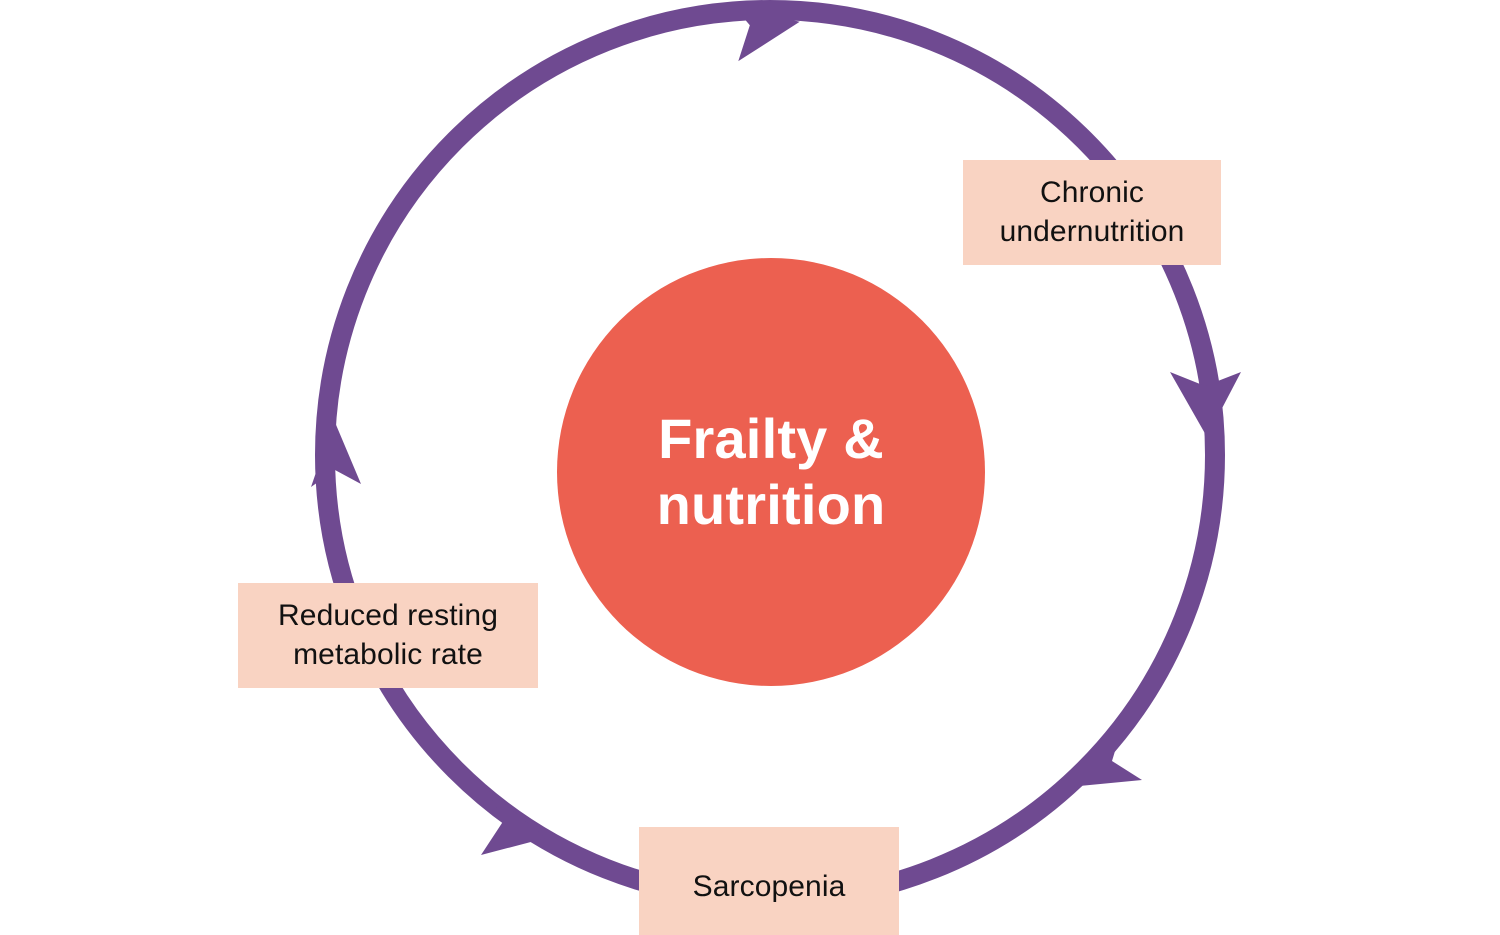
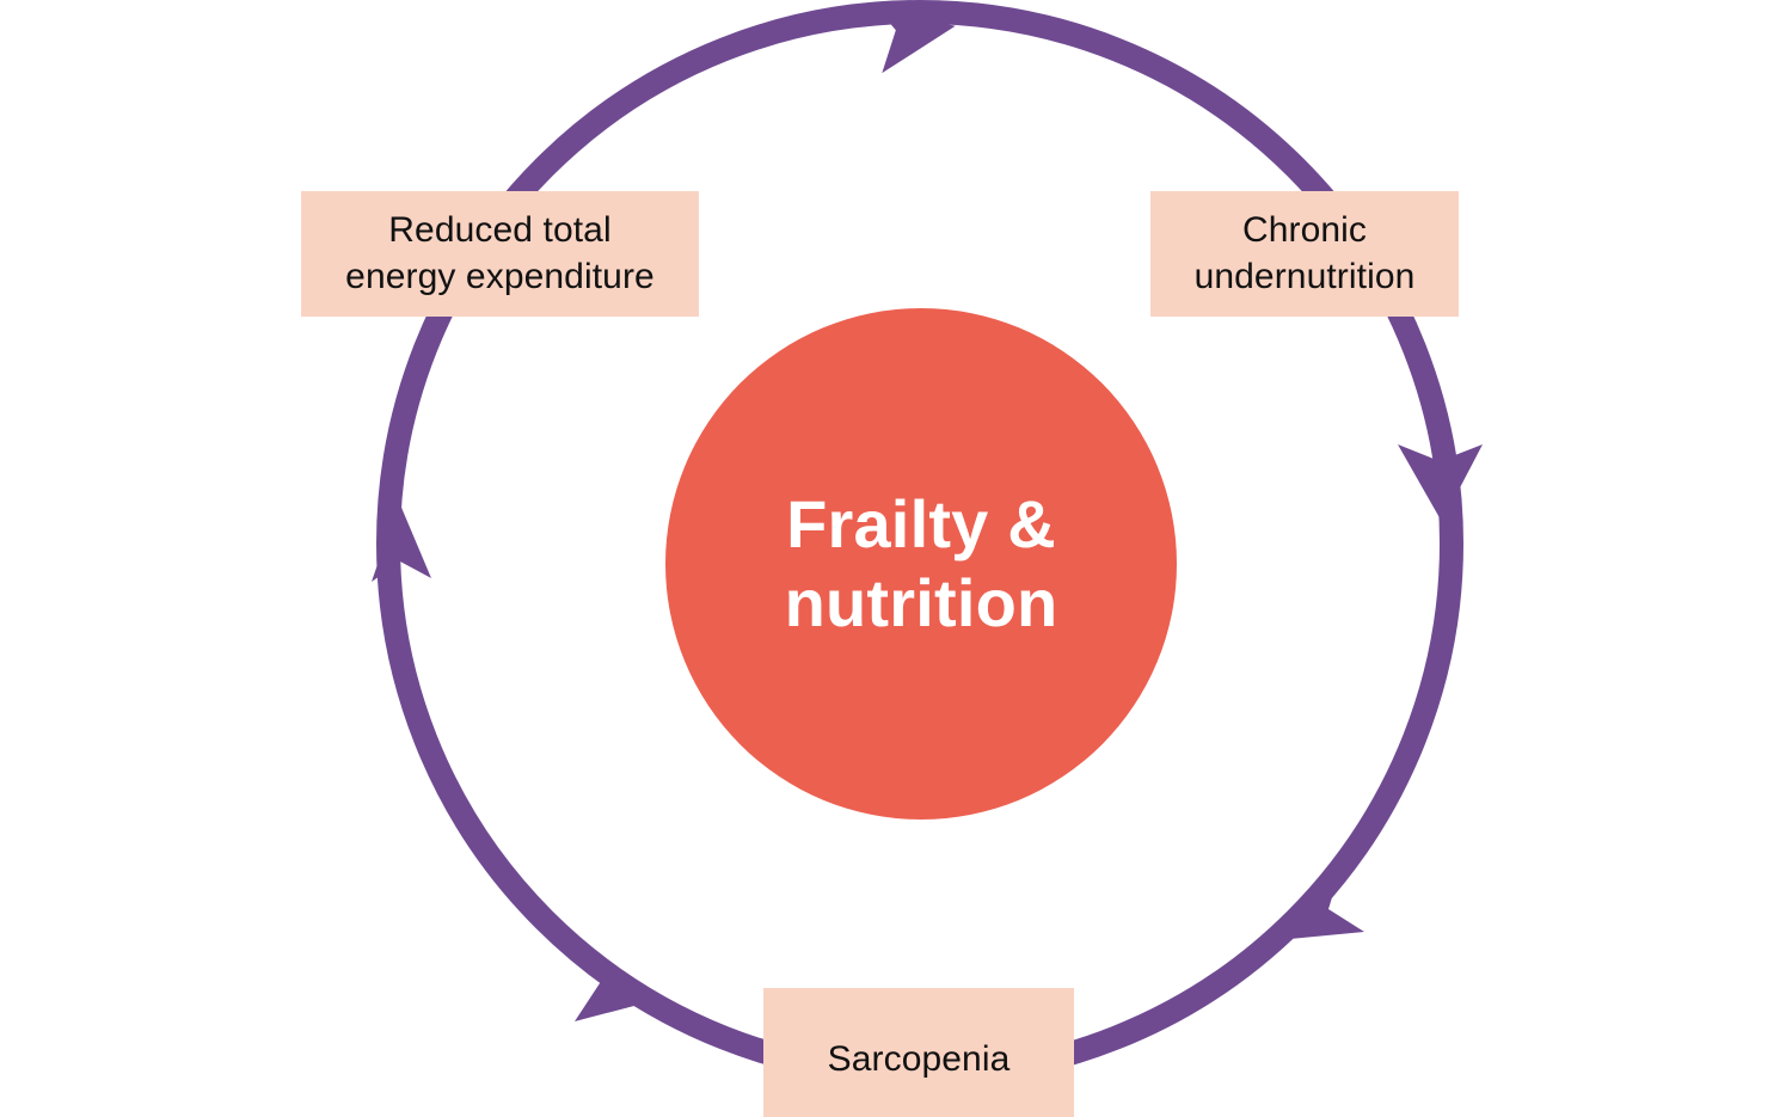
  Frailty &
  nutrition
+ Reduced total
+ energy expenditure
  Chronic
  undernutrition
  Sarcopenia
- Reduced resting
- metabolic rate
